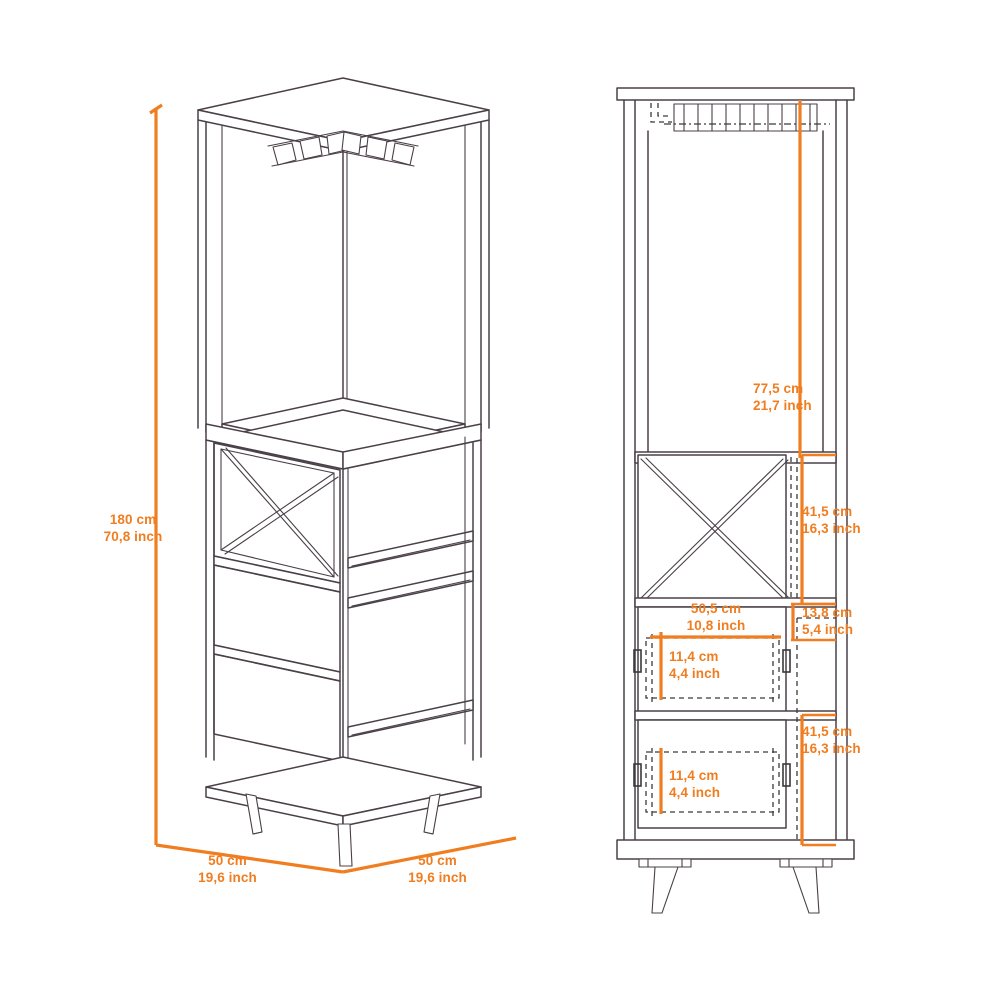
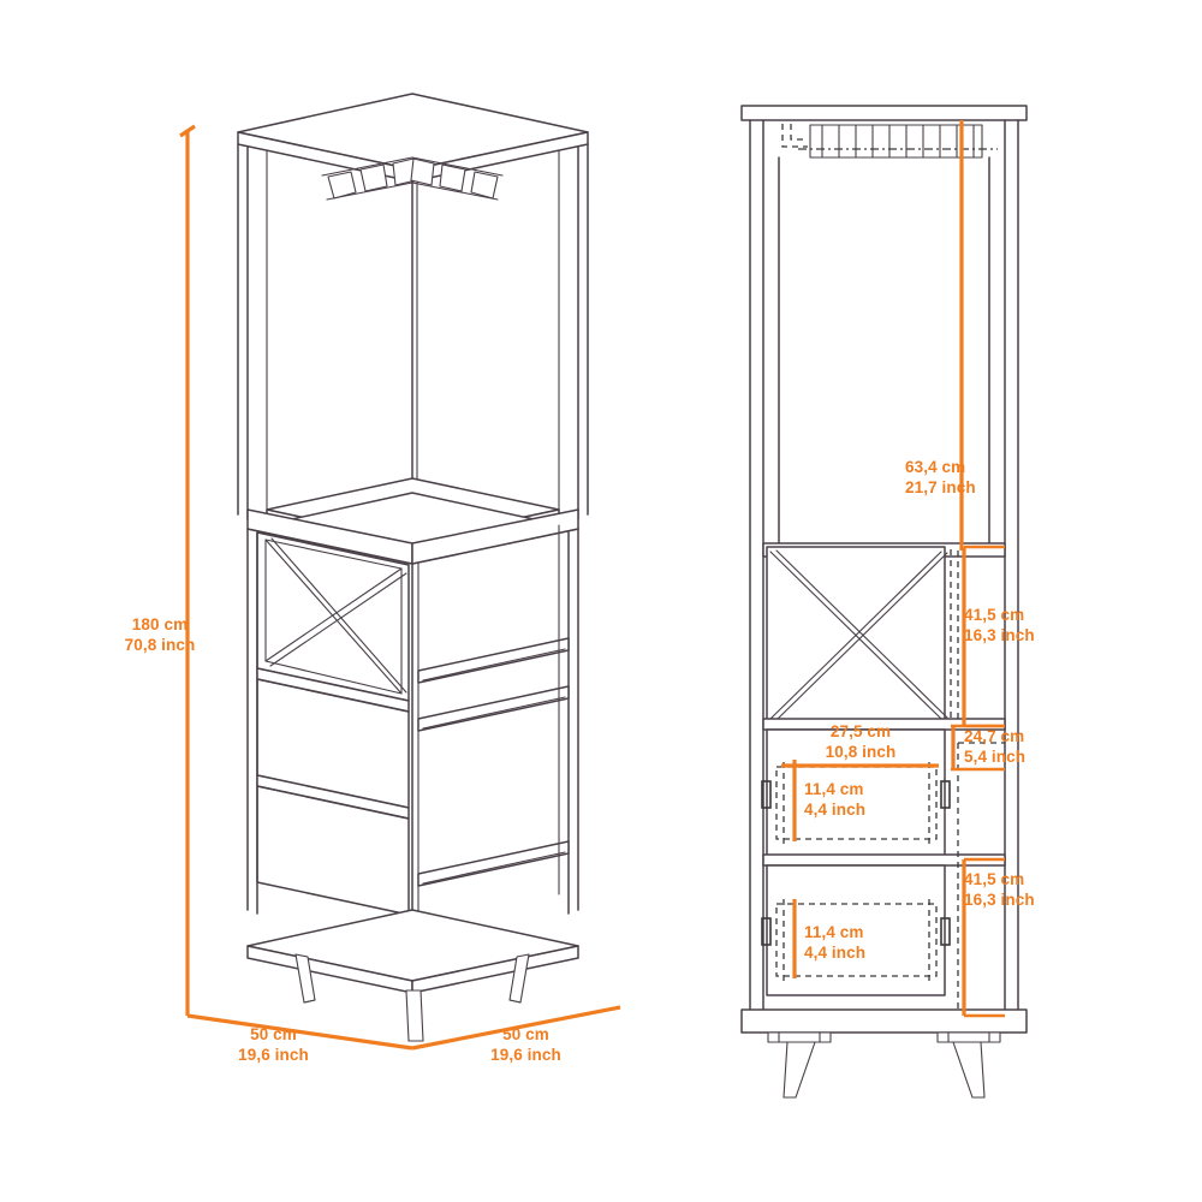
  180 cm
  70,8 inch
  50 cm
  19,6 inch
  50 cm
  19,6 inch
- 77,5 cm
+ 63,4 cm
  21,7 inch
  41,5 cm
  16,3 inch
- 13,8 cm
+ 24,7 cm
  5,4 inch
- 50,5 cm
+ 27,5 cm
  10,8 inch
  11,4 cm
  4,4 inch
  11,4 cm
  4,4 inch
  41,5 cm
  16,3 inch
